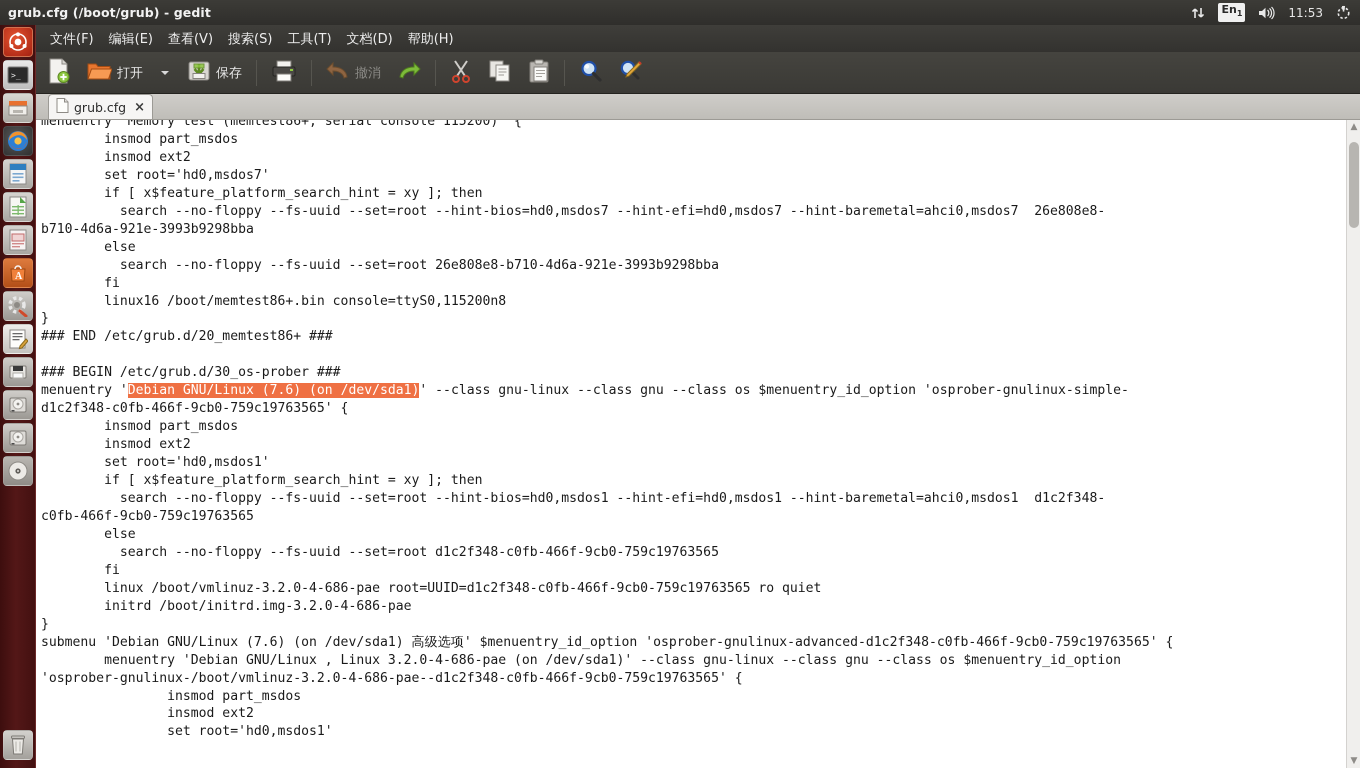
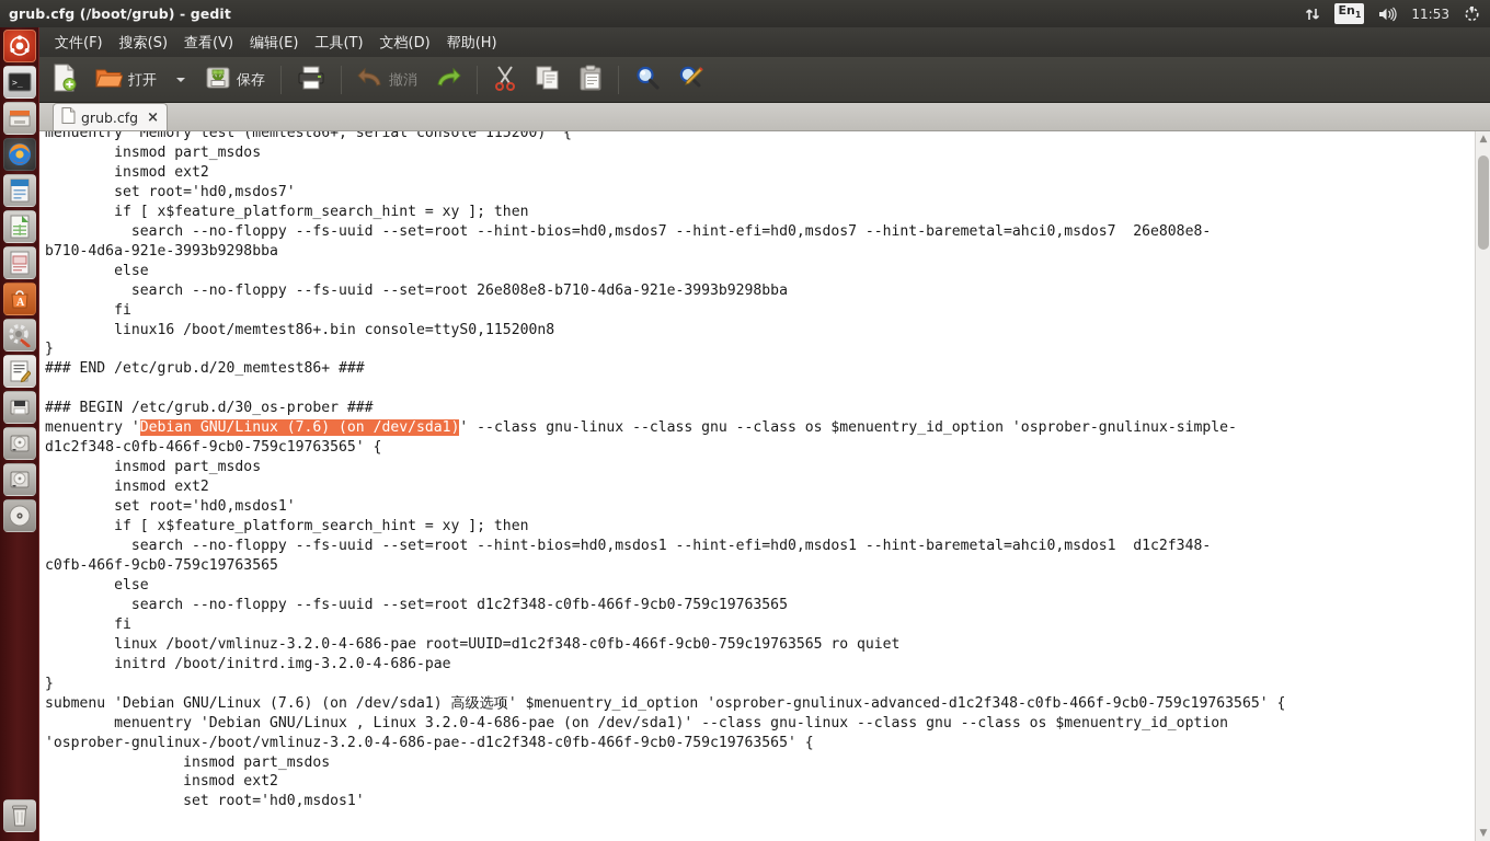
  grub.cfg (/boot/grub) - gedit
  En1
  11:53
  >_
  A
  文件(F)
- 编辑(E)
+ 搜索(S)
  查看(V)
- 搜索(S)
+ 编辑(E)
  工具(T)
  文档(D)
  帮助(H)
  打开
  保存
  撤消
  grub.cfg
  ×
  menuentry 'Memory test (memtest86+, serial console 115200)' {
  insmod part_msdos
  insmod ext2
  set root='hd0,msdos7'
  if [ x$feature_platform_search_hint = xy ]; then
  search --no-floppy --fs-uuid --set=root --hint-bios=hd0,msdos7 --hint-efi=hd0,msdos7 --hint-baremetal=ahci0,msdos7 26e808e8-
  b710-4d6a-921e-3993b9298bba
  else
  search --no-floppy --fs-uuid --set=root 26e808e8-b710-4d6a-921e-3993b9298bba
  fi
  linux16 /boot/memtest86+.bin console=ttyS0,115200n8
  }
  ### END /etc/grub.d/20_memtest86+ ###
  ### BEGIN /etc/grub.d/30_os-prober ###
  menuentry 'Debian GNU/Linux (7.6) (on /dev/sda1)' --class gnu-linux --class gnu --class os $menuentry_id_option 'osprober-gnulinux-simple-
  d1c2f348-c0fb-466f-9cb0-759c19763565' {
  insmod part_msdos
  insmod ext2
  set root='hd0,msdos1'
  if [ x$feature_platform_search_hint = xy ]; then
  search --no-floppy --fs-uuid --set=root --hint-bios=hd0,msdos1 --hint-efi=hd0,msdos1 --hint-baremetal=ahci0,msdos1 d1c2f348-
  c0fb-466f-9cb0-759c19763565
  else
  search --no-floppy --fs-uuid --set=root d1c2f348-c0fb-466f-9cb0-759c19763565
  fi
  linux /boot/vmlinuz-3.2.0-4-686-pae root=UUID=d1c2f348-c0fb-466f-9cb0-759c19763565 ro quiet
  initrd /boot/initrd.img-3.2.0-4-686-pae
  }
  submenu 'Debian GNU/Linux (7.6) (on /dev/sda1) 高级选项' $menuentry_id_option 'osprober-gnulinux-advanced-d1c2f348-c0fb-466f-9cb0-759c19763565' {
  menuentry 'Debian GNU/Linux , Linux 3.2.0-4-686-pae (on /dev/sda1)' --class gnu-linux --class gnu --class os $menuentry_id_option
  'osprober-gnulinux-/boot/vmlinuz-3.2.0-4-686-pae--d1c2f348-c0fb-466f-9cb0-759c19763565' {
  insmod part_msdos
  insmod ext2
  set root='hd0,msdos1'
  ▲
  ▼
